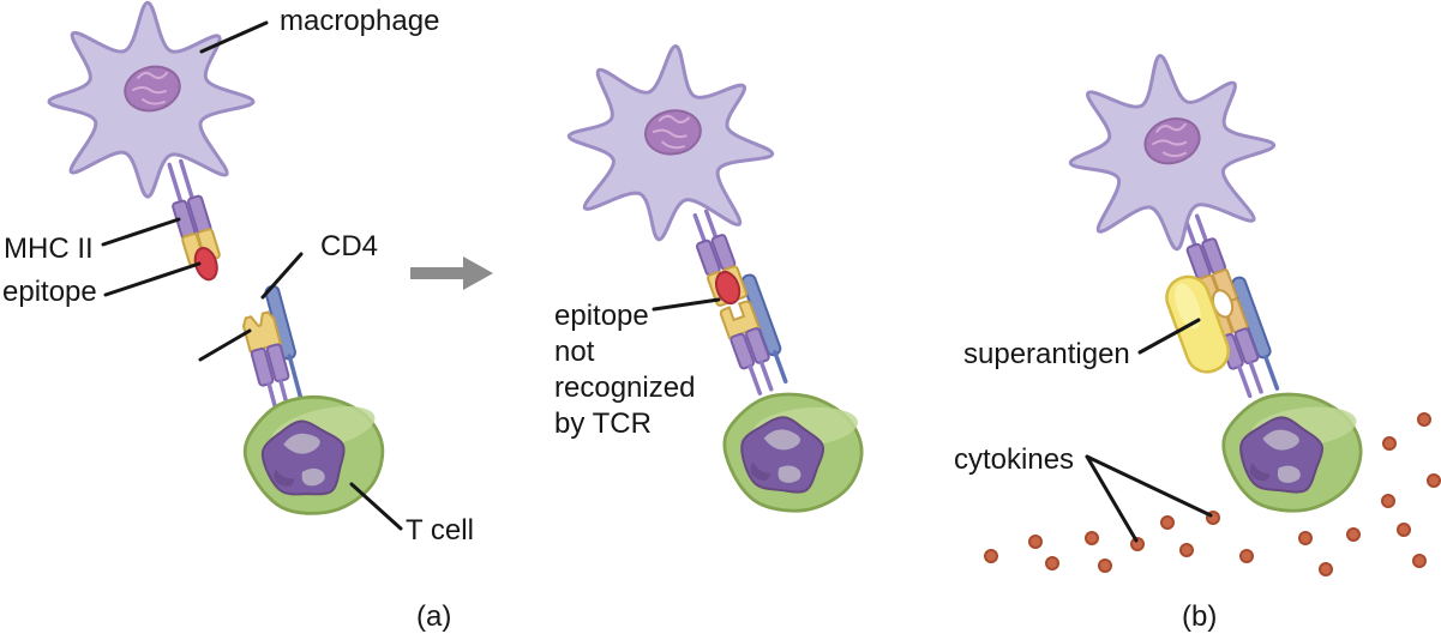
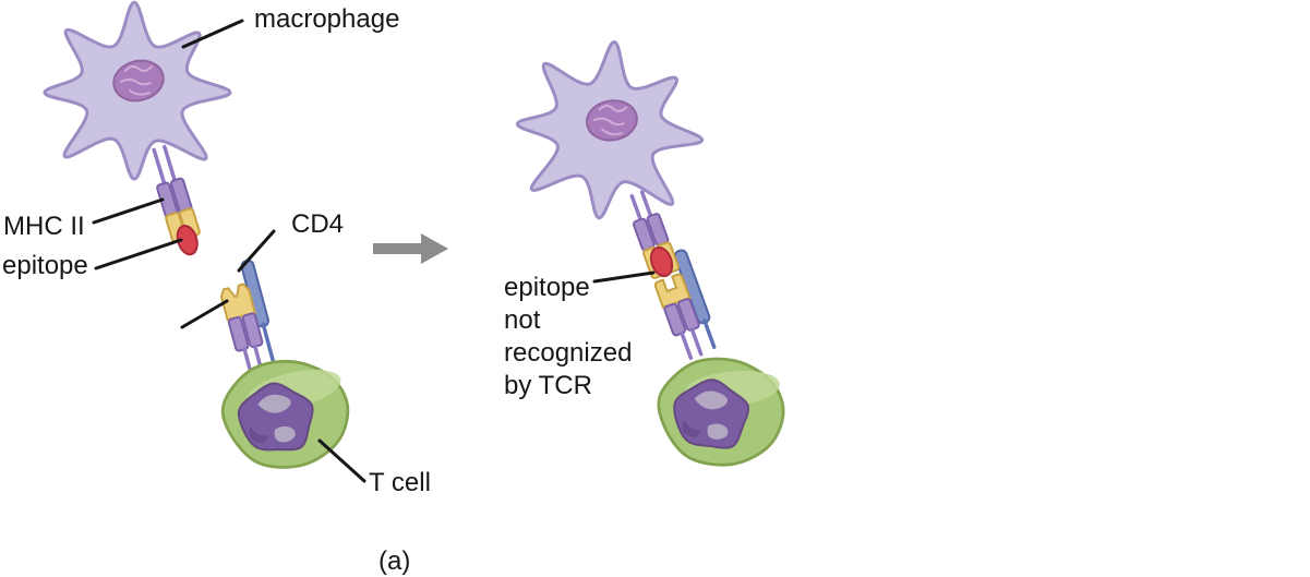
  macrophage
  MHC II
  epitope
  CD4
  T cell
  (a)
  epitope
  not
  recognized
  by TCR
- superantigen
- cytokines
- (b)
